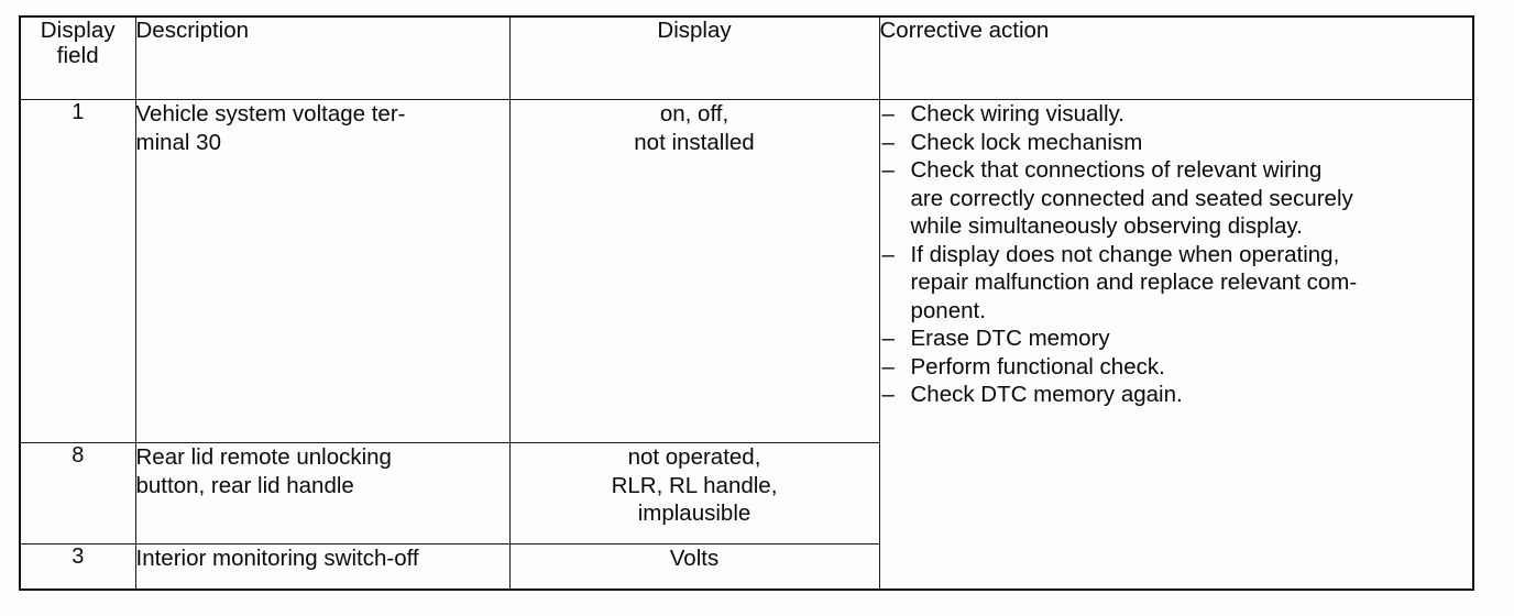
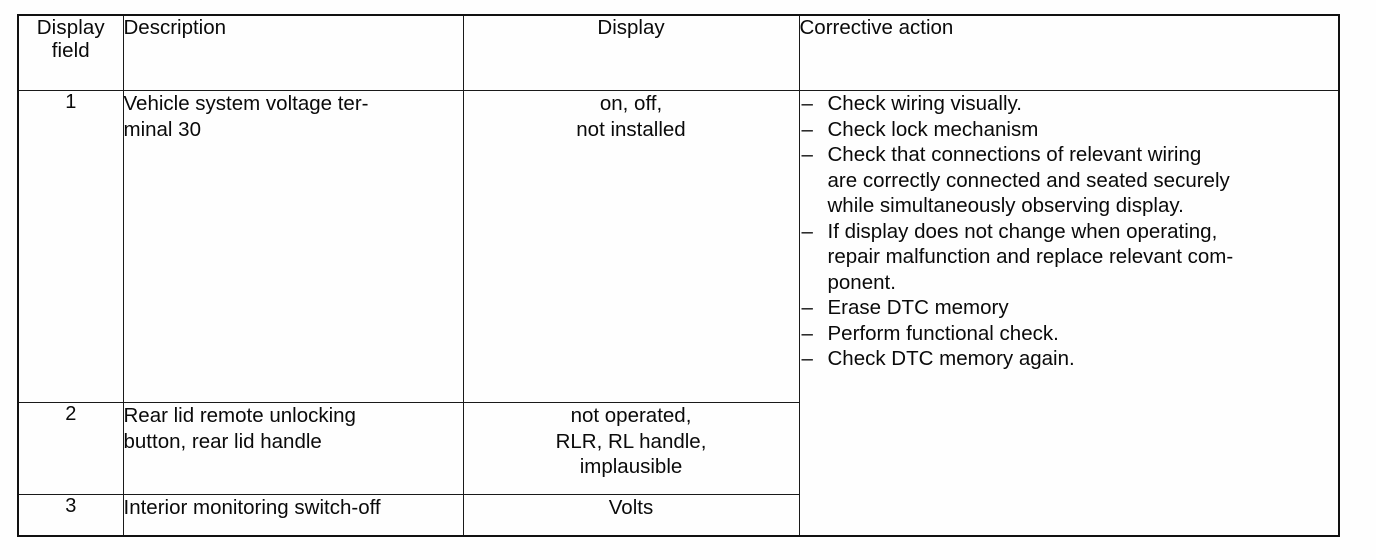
  Display field	Description	Display	Corrective action
  1	Vehicle system voltage ter- minal 30	on, off, not installed	– Check wiring visually. – Check lock mechanism – Check that connections of relevant wiring are correctly connected and seated securely while simultaneously observing display. – If display does not change when operating, repair malfunction and replace relevant com- ponent. – Erase DTC memory – Perform functional check. – Check DTC memory again.
- 8	Rear lid remote unlocking button, rear lid handle	not operated, RLR, RL handle, implausible
+ 2	Rear lid remote unlocking button, rear lid handle	not operated, RLR, RL handle, implausible
  3	Interior monitoring switch-off	Volts
